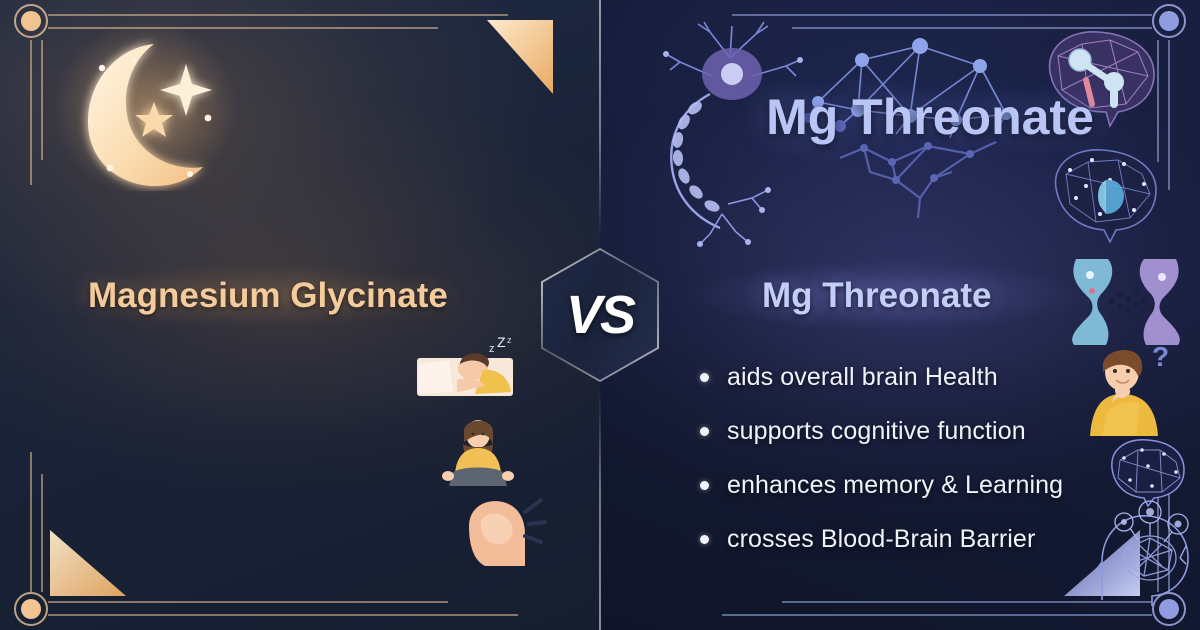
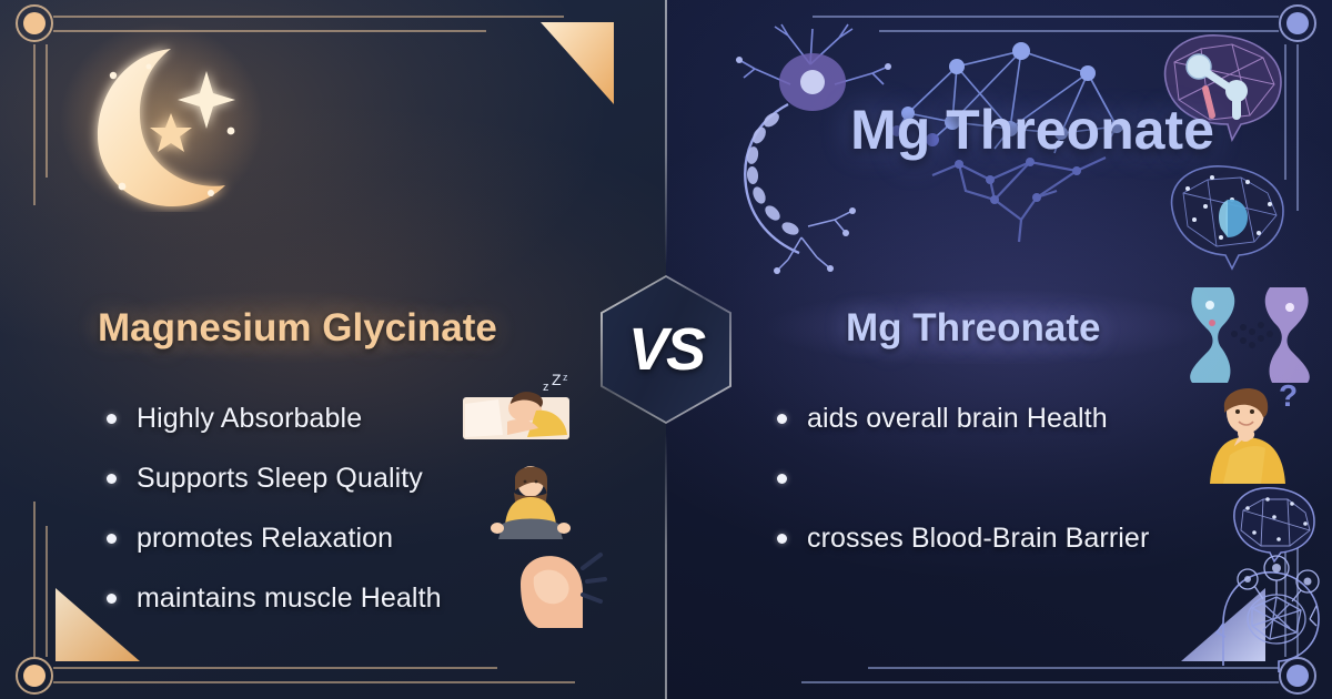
  Magnesium Glycinate
+ Highly Absorbable
+ Supports Sleep Quality
+ promotes Relaxation
+ maintains muscle Health
  z
  Z
  z
  Mg Threonate
  Mg Threonate
  aids overall brain Health
- supports cognitive function
- enhances memory & Learning
  crosses Blood-Brain Barrier
  ?
  VS
